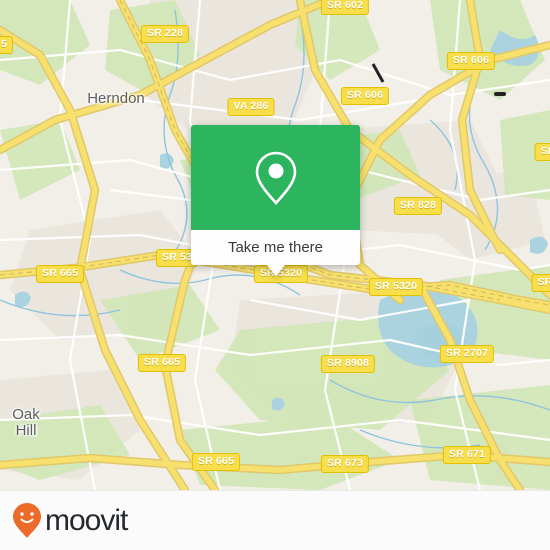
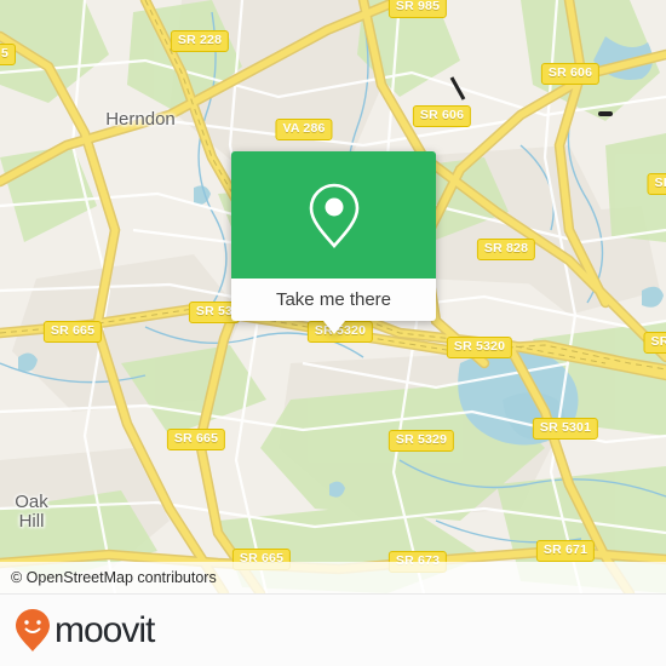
  Herndon
  Oak
  Hill
- SR 602
+ SR 985
  SR 228
  5
  SR 606
  VA 286
  SR 606
  SR 828
  SR 665
  SR 53
  SR 5320
  SR 5320
  SR
  SR 665
- SR 8908
+ SR 5329
- SR 2707
+ SR 5301
  SR 665
  SR 673
  SR 671
  Take me there
+ © OpenStreetMap contributors
  moovit
